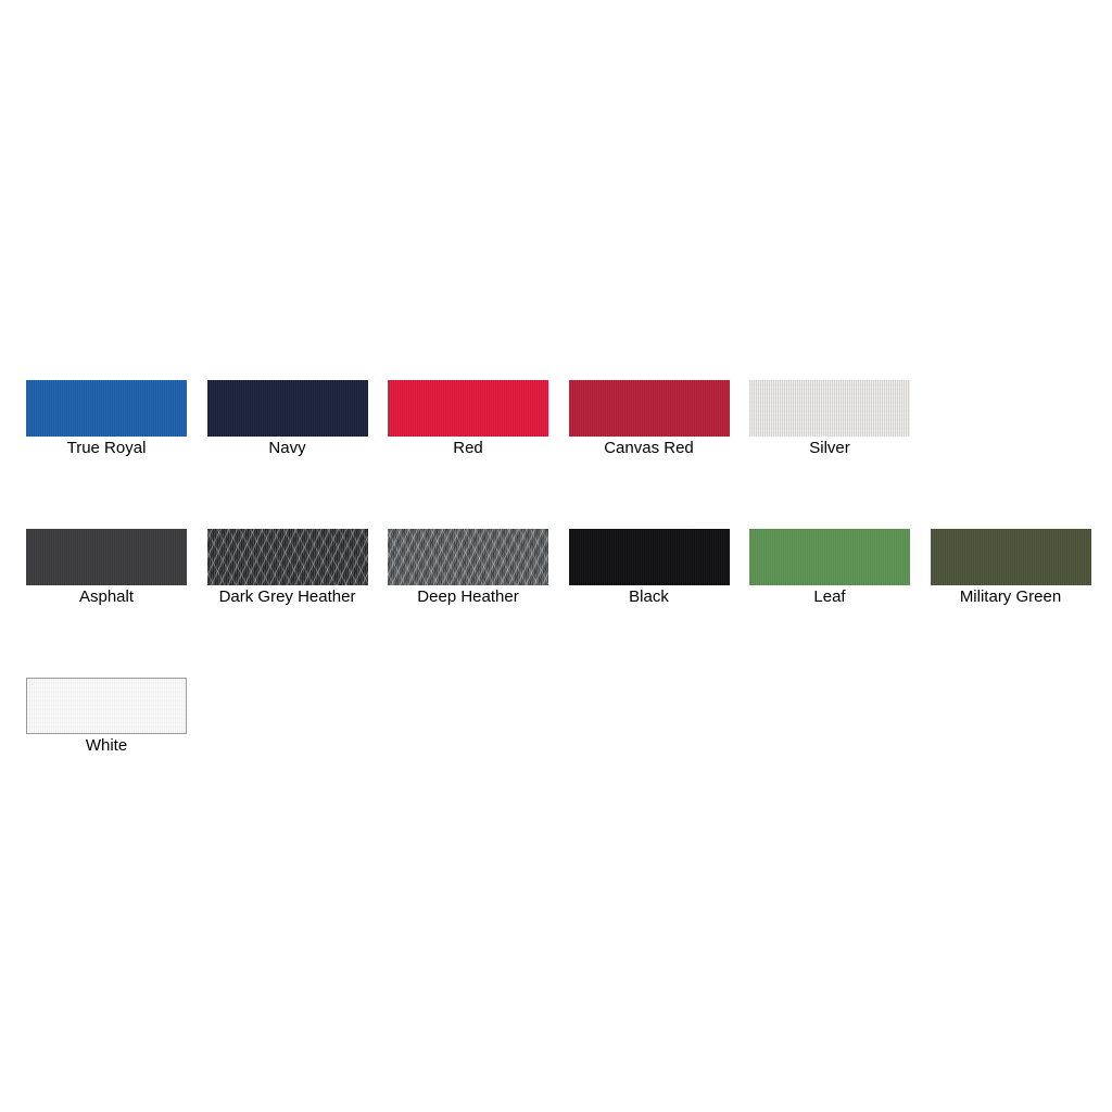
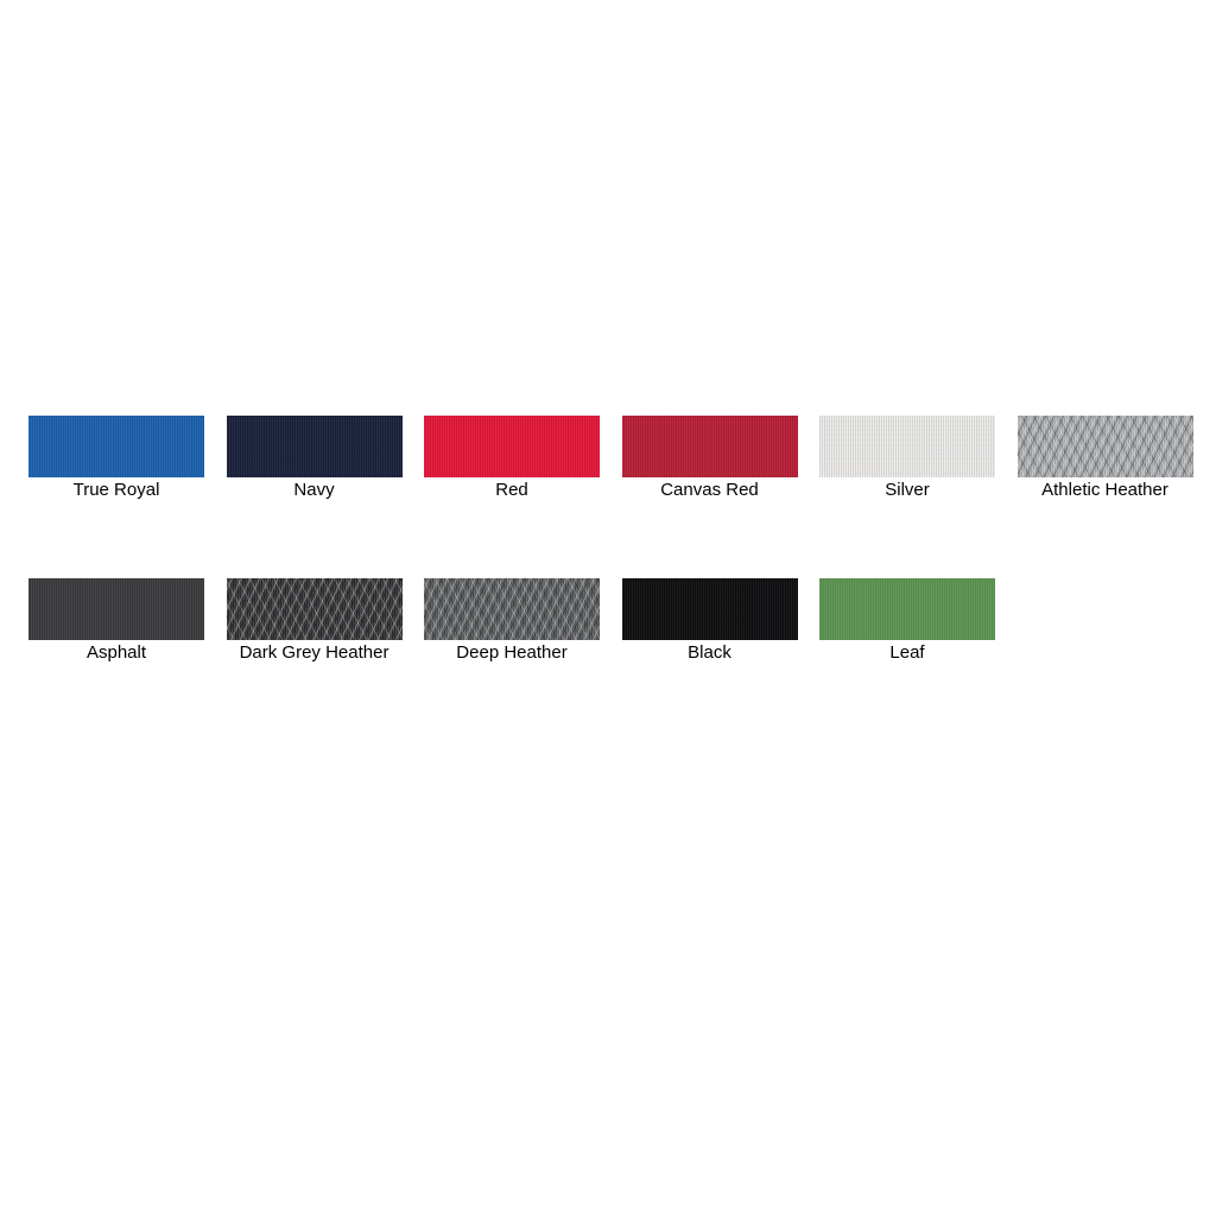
  True Royal
  Navy
  Red
  Canvas Red
  Silver
+ Athletic Heather
  Asphalt
  Dark Grey Heather
  Deep Heather
  Black
  Leaf
- Military Green
- White
